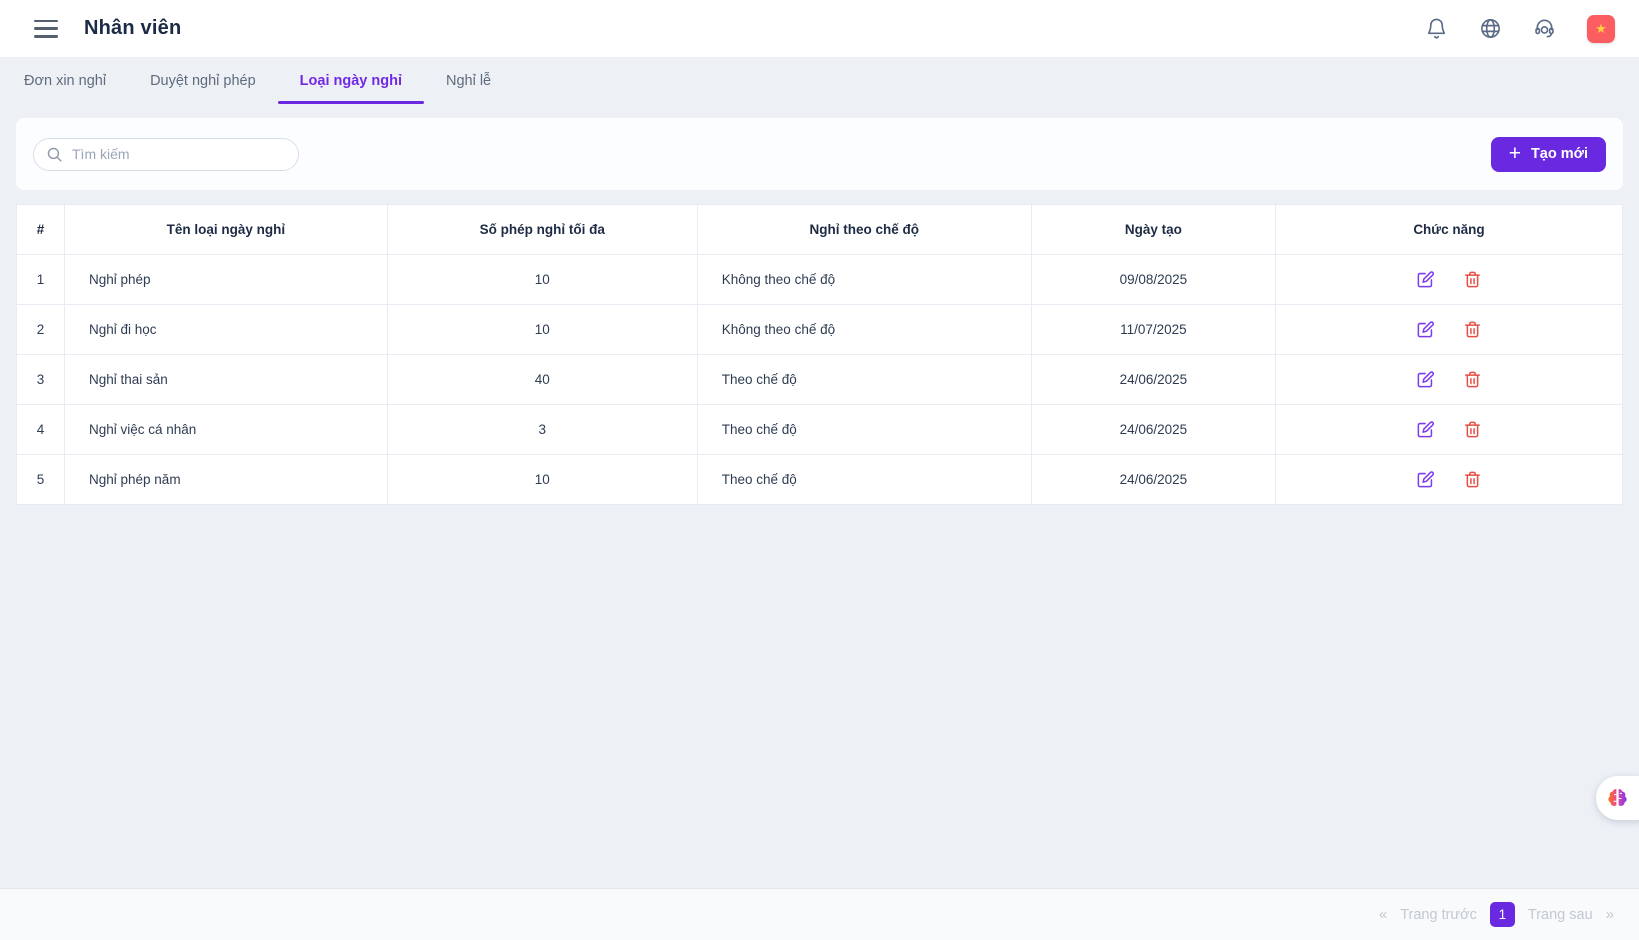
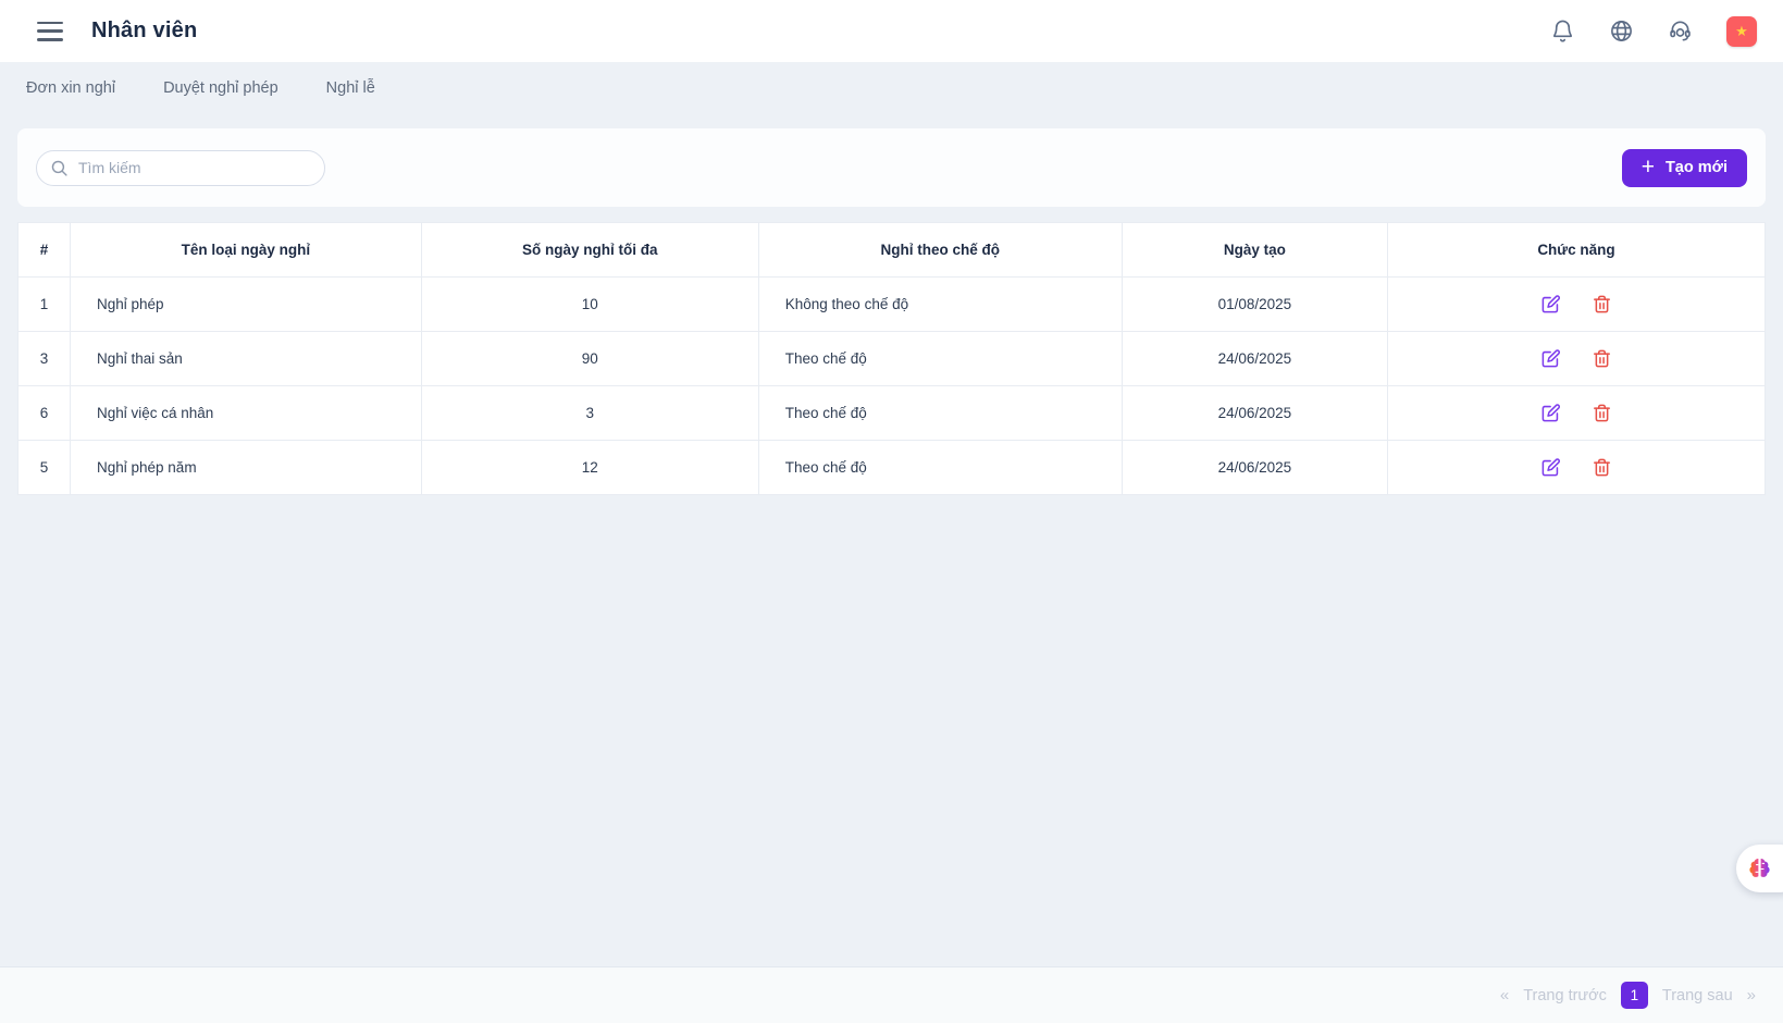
  Nhân viên
  ★
  Đơn xin nghỉ
  Duyệt nghỉ phép
- Loại ngày nghỉ
  Nghỉ lễ
  Tìm kiếm
  +
  Tạo mới
- #	Tên loại ngày nghỉ	Số phép nghỉ tối đa	Nghỉ theo chế độ	Ngày tạo	Chức năng
+ #	Tên loại ngày nghỉ	Số ngày nghỉ tối đa	Nghỉ theo chế độ	Ngày tạo	Chức năng
- 1	Nghỉ phép	10	Không theo chế độ	09/08/2025
+ 1	Nghỉ phép	10	Không theo chế độ	01/08/2025
- 2	Nghỉ đi học	10	Không theo chế độ	11/07/2025
- 3	Nghỉ thai sản	40	Theo chế độ	24/06/2025
+ 3	Nghỉ thai sản	90	Theo chế độ	24/06/2025
- 4	Nghỉ việc cá nhân	3	Theo chế độ	24/06/2025
+ 6	Nghỉ việc cá nhân	3	Theo chế độ	24/06/2025
- 5	Nghỉ phép năm	10	Theo chế độ	24/06/2025
+ 5	Nghỉ phép năm	12	Theo chế độ	24/06/2025
  «
  Trang trước
  1
  Trang sau
  »
